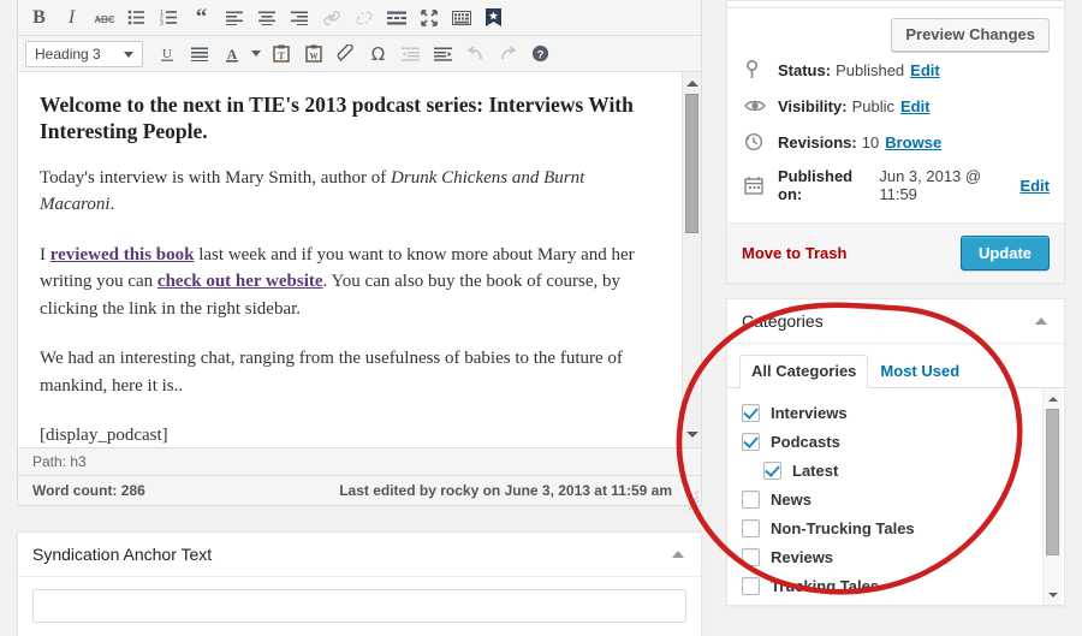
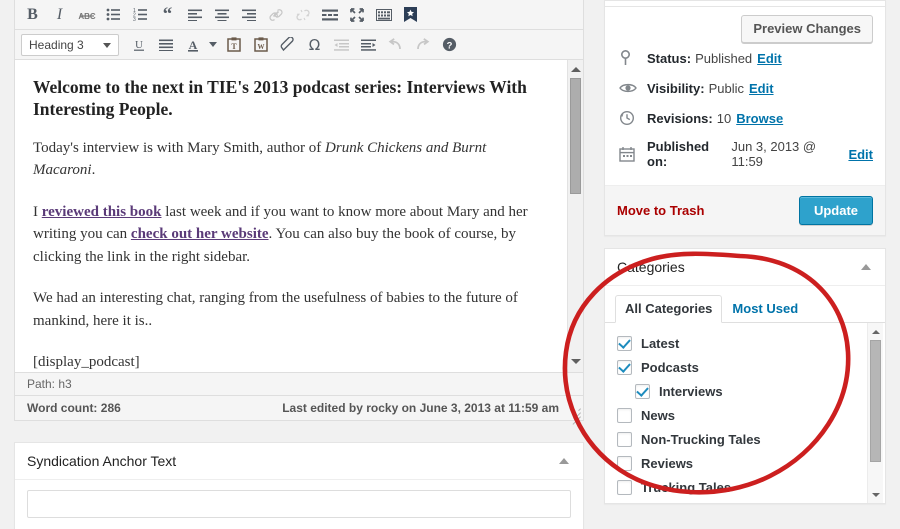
  B
  I
  “
  Heading 3
  U
  A
  T
  W
  Ω
  ?
  Welcome to the next in TIE's 2013 podcast series: Interviews With Interesting People.
  Today's interview is with Mary Smith, author of Drunk Chickens and Burnt Macaroni.
  I reviewed this book last week and if you want to know more about Mary and her writing you can check out her website. You can also buy the book of course, by clicking the link in the right sidebar.
  We had an interesting chat, ranging from the usefulness of babies to the future of mankind, here it is..
  [display_podcast]
  Path: h3
  Word count: 286
  Last edited by rocky on June 3, 2013 at 11:59 am
  Syndication Anchor Text
  Preview Changes
  Status:
  Published
  Edit
  Visibility:
  Public
  Edit
  Revisions:
  10
  Browse
  Published on:
  Jun 3, 2013 @ 11:59
  Edit
  Move to Trash
  Update
  Ctegories
  All Categories
  Most Used
- Interviews
+ Latest
  Podcasts
- Latest
+ Interviews
  News
  Non-Trucking Tales
  Reviews
  Tking Tales
